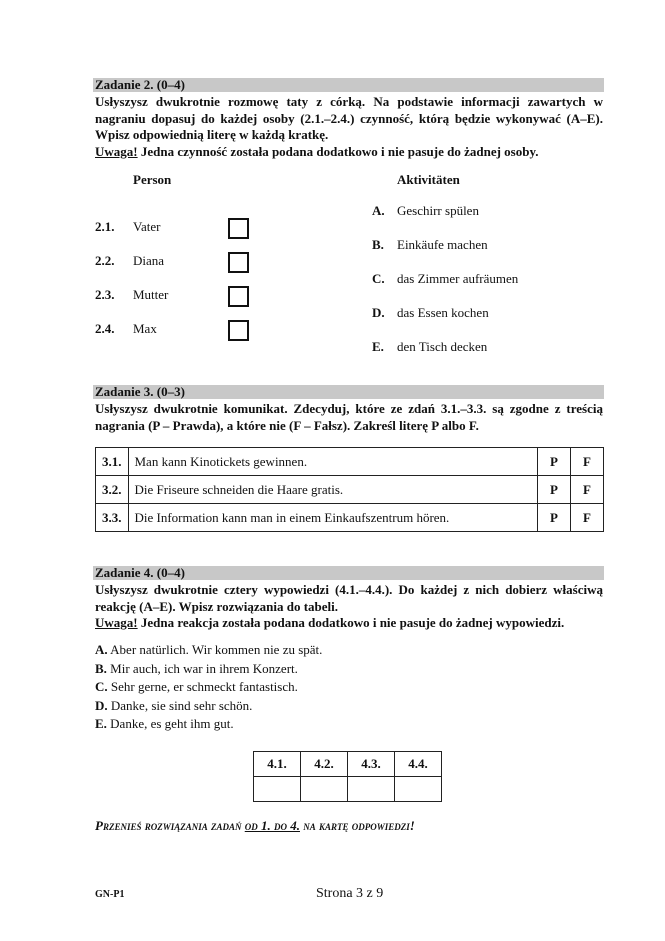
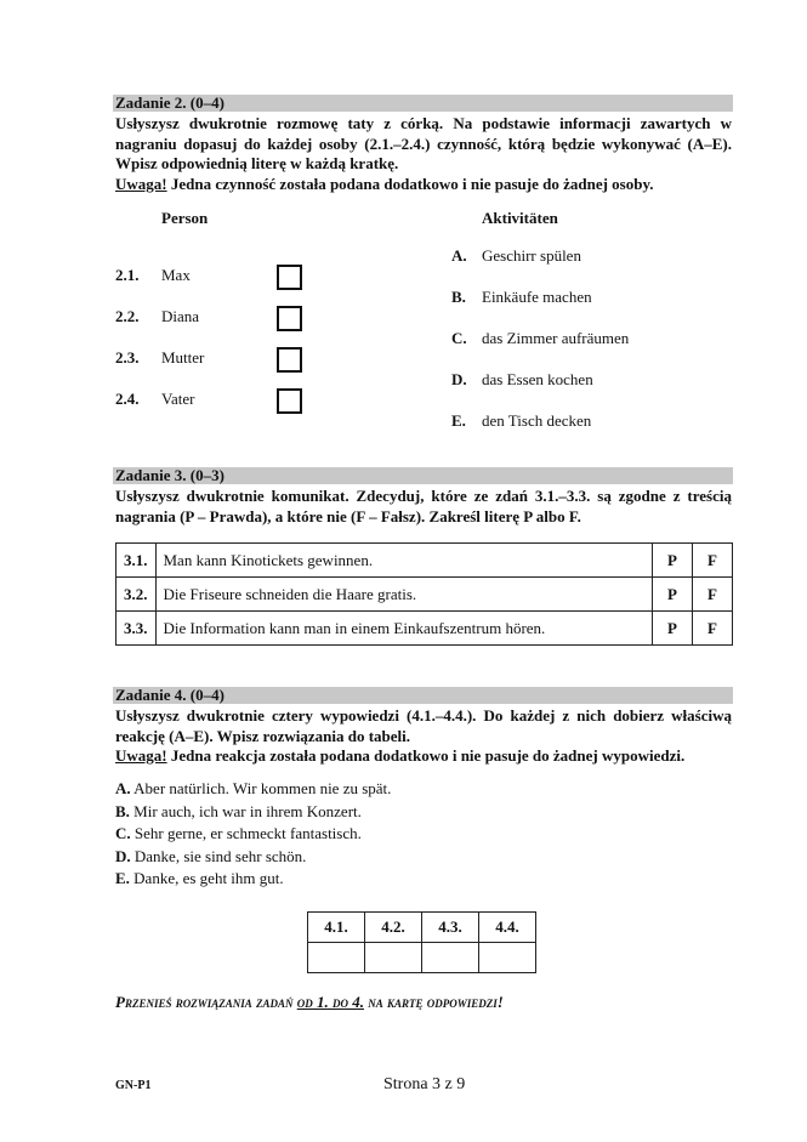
  Zadanie 2. (0–4)
  Usłyszysz dwukrotnie rozmowę taty z córką. Na podstawie informacji zawartych w nagraniu dopasuj do każdej osoby (2.1.–2.4.) czynność, którą będzie wykonywać (A–E). Wpisz odpowiednią literę w każdą kratkę.
  Uwaga! Jedna czynność została podana dodatkowo i nie pasuje do żadnej osoby.
  Person
  Aktivitäten
  2.1.
- Vater
+ Max
  2.2.
  Diana
  2.3.
  Mutter
  2.4.
- Max
+ Vater
  A.
  Geschirr spülen
  B.
  Einkäufe machen
  C.
  das Zimmer aufräumen
  D.
  das Essen kochen
  E.
  den Tisch decken
  Zadanie 3. (0–3)
  Usłyszysz dwukrotnie komunikat. Zdecyduj, które ze zdań 3.1.–3.3. są zgodne z treścią nagrania (P – Prawda), a które nie (F – Fałsz). Zakreśl literę P albo F.
  3.1.	Man kann Kinotickets gewinnen.	P	F
  3.2.	Die Friseure schneiden die Haare gratis.	P	F
  3.3.	Die Information kann man in einem Einkaufszentrum hören.	P	F
  Zadanie 4. (0–4)
  Usłyszysz dwukrotnie cztery wypowiedzi (4.1.–4.4.). Do każdej z nich dobierz właściwą reakcję (A–E). Wpisz rozwiązania do tabeli.
  Uwaga! Jedna reakcja została podana dodatkowo i nie pasuje do żadnej wypowiedzi.
  A. Aber natürlich. Wir kommen nie zu spät.
  B. Mir auch, ich war in ihrem Konzert.
  C. Sehr gerne, er schmeckt fantastisch.
  D. Danke, sie sind sehr schön.
  E. Danke, es geht ihm gut.
  4.1.	4.2.	4.3.	4.4.
  Przenieś rozwiązania zadań od 1. do 4. na kartę odpowiedzi!
  GN-P1
  Strona 3 z 9
